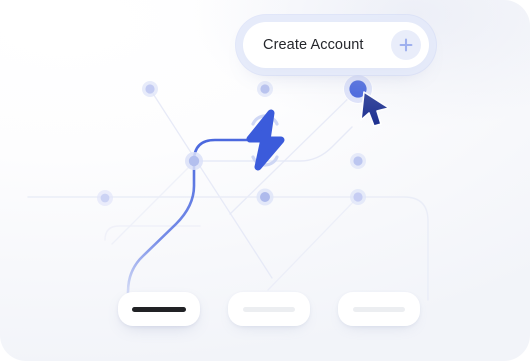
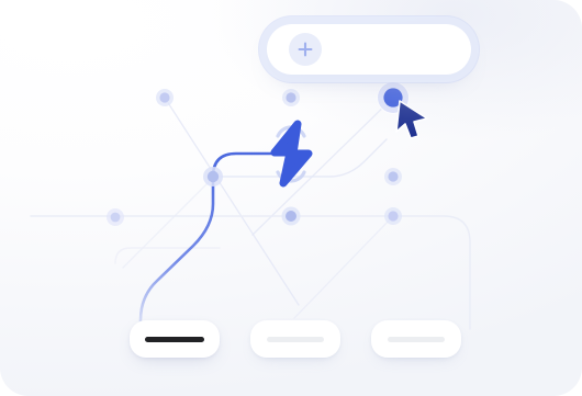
- Create Account
